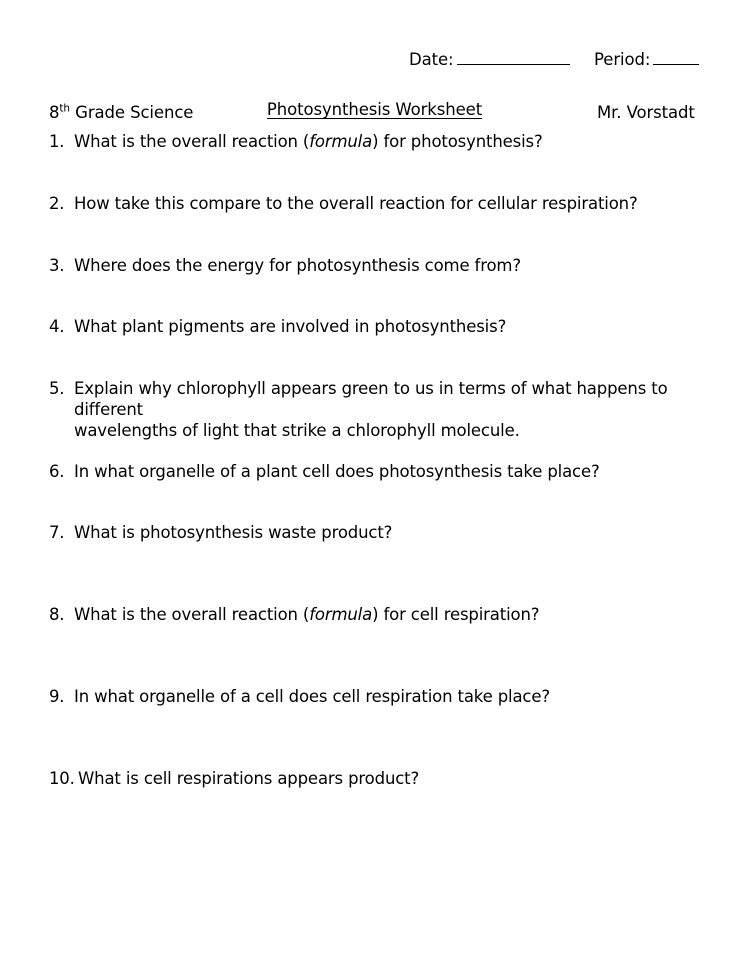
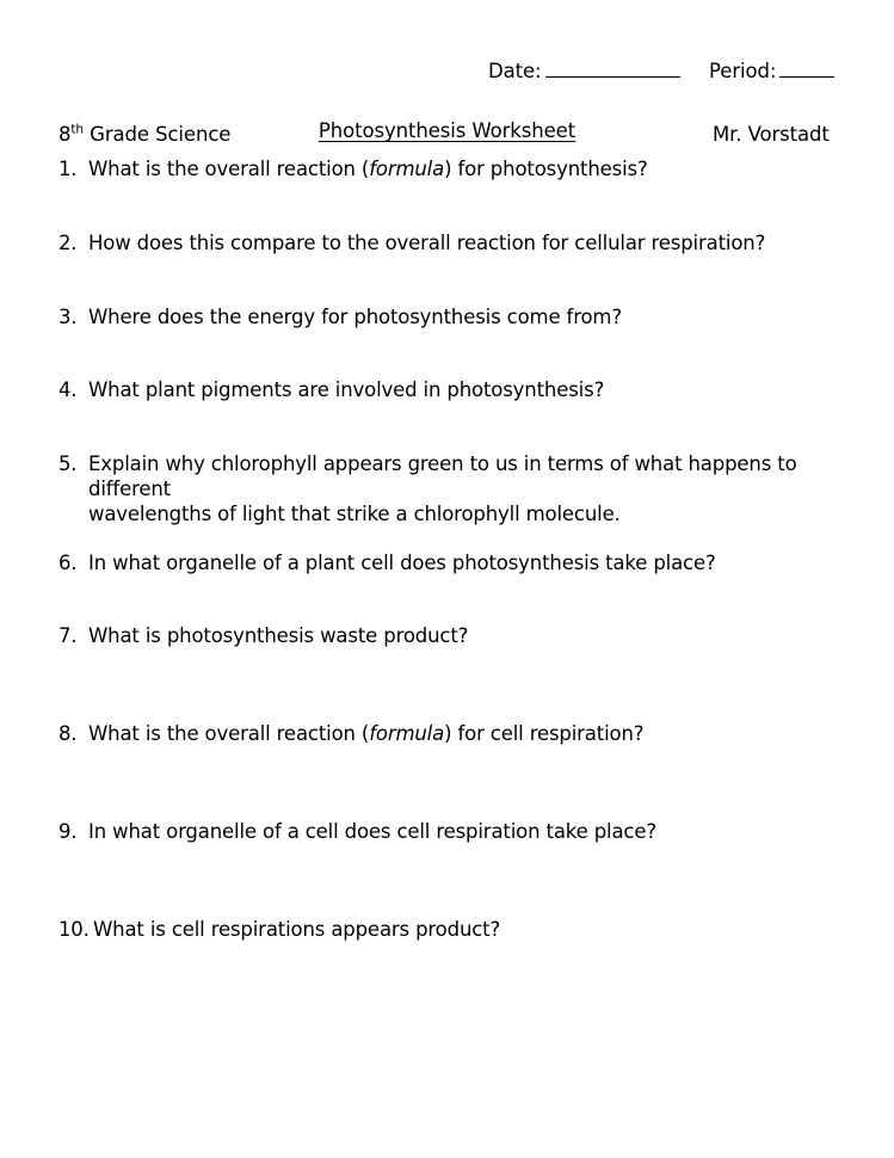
  Date:
  Period:
  8th Grade Science
  Mr. Vorstadt
  Photosynthesis Worksheet
  1.
  What is the overall reaction (formula) for photosynthesis?
  2.
- How take this compare to the overall reaction for cellular respiration?
+ How does this compare to the overall reaction for cellular respiration?
  3.
  Where does the energy for photosynthesis come from?
  4.
  What plant pigments are involved in photosynthesis?
  5.
  Explain why chlorophyll appears green to us in terms of what happens to different
  wavelengths of light that strike a chlorophyll molecule.
  6.
  In what organelle of a plant cell does photosynthesis take place?
  7.
  What is photosynthesis waste product?
  8.
  What is the overall reaction (formula) for cell respiration?
  9.
  In what organelle of a cell does cell respiration take place?
  10.
  What is cell respirations appears product?
